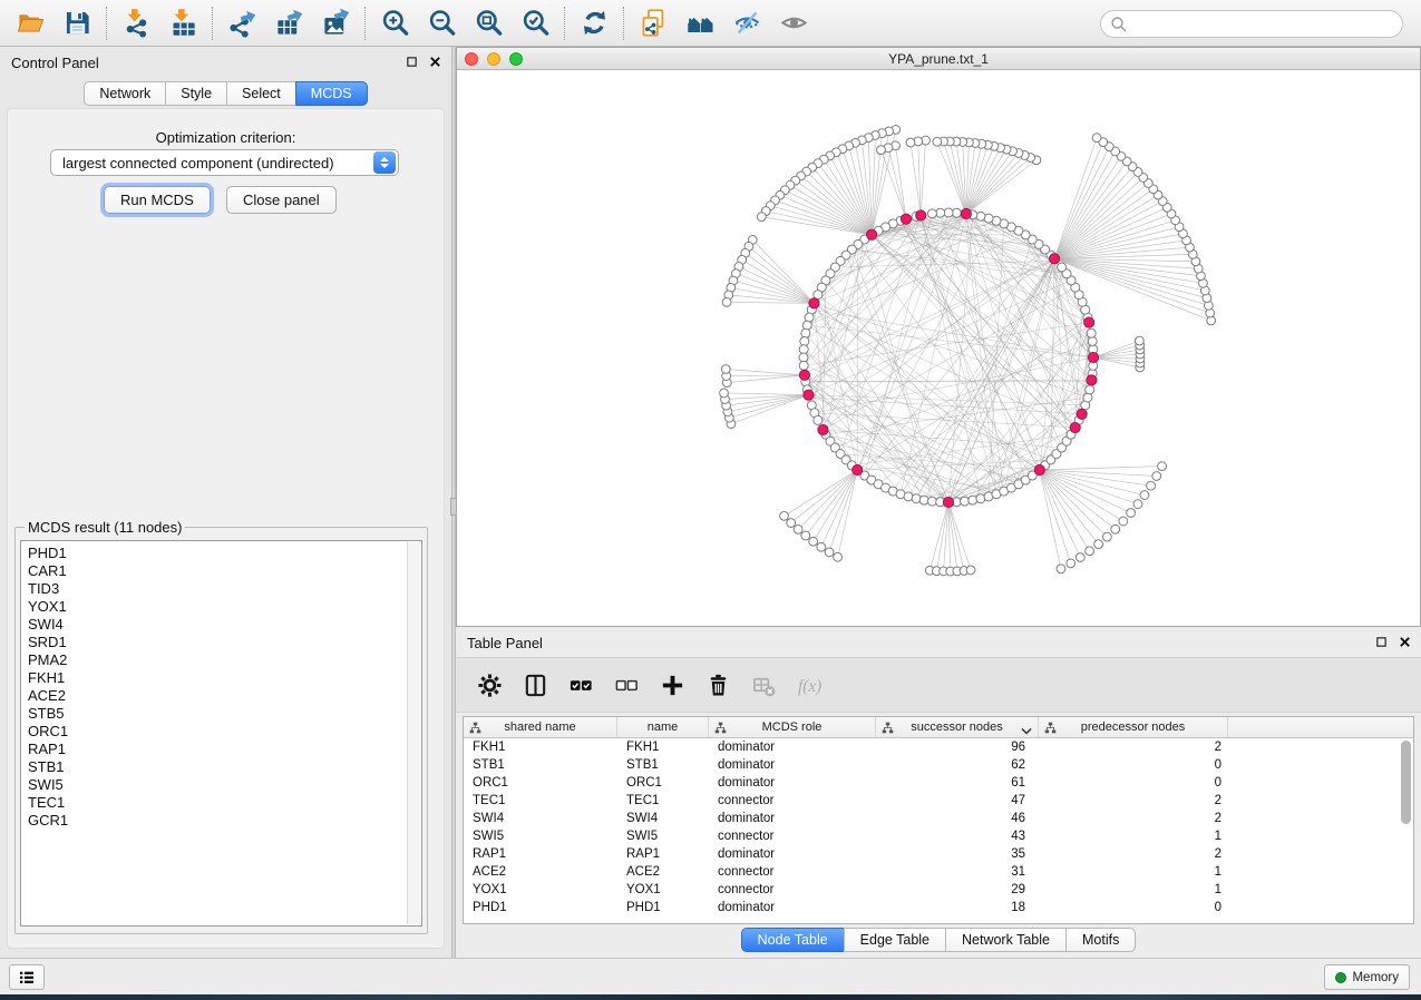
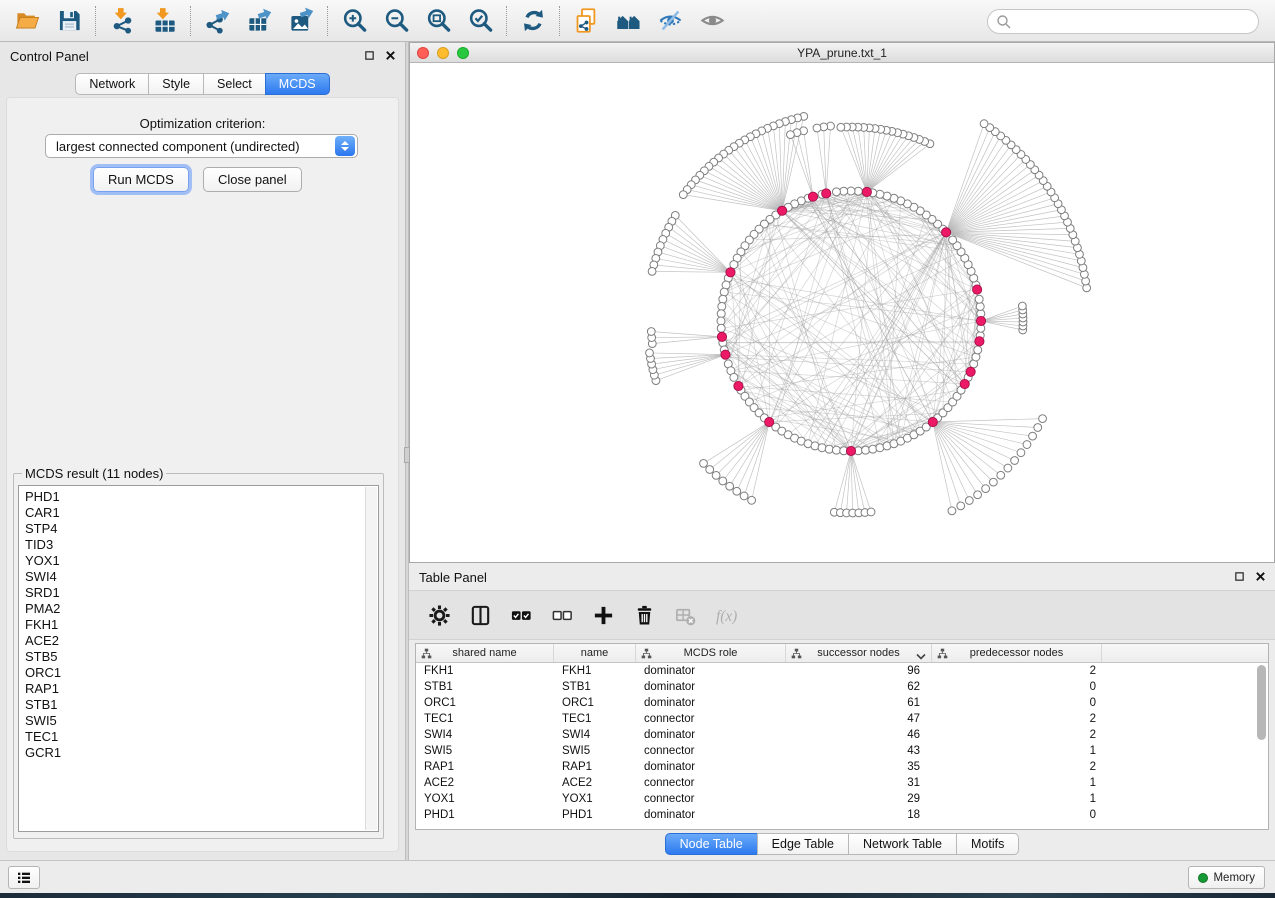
  Control Panel
  Network
  Style
  Select
  MCDS
  Optimization criterion:
  largest connected component (undirected)
  Run MCDS
  Close panel
  MCDS result (11 nodes)
  PHD1
  CAR1
+ STP4
  TID3
  YOX1
  SWI4
  SRD1
  PMA2
  FKH1
  ACE2
  STB5
  ORC1
  RAP1
  STB1
  SWI5
  TEC1
  GCR1
  YPA_prune.txt_1
  Table Panel
  f(x)
  shared name
  name
  MCDS role
  successor nodes
  predecessor nodes
  FKH1
  FKH1
  dominator
  96
  2
  STB1
  STB1
  dominator
  62
  0
  ORC1
  ORC1
  dominator
  61
  0
  TEC1
  TEC1
  connector
  47
  2
  SWI4
  SWI4
  dominator
  46
  2
  SWI5
  SWI5
  connector
  43
  1
  RAP1
  RAP1
  dominator
  35
  2
  ACE2
  ACE2
  connector
  31
  1
  YOX1
  YOX1
  connector
  29
  1
  PHD1
  PHD1
  dominator
  18
  0
  Node Table
  Edge Table
  Network Table
  Motifs
  Memory
